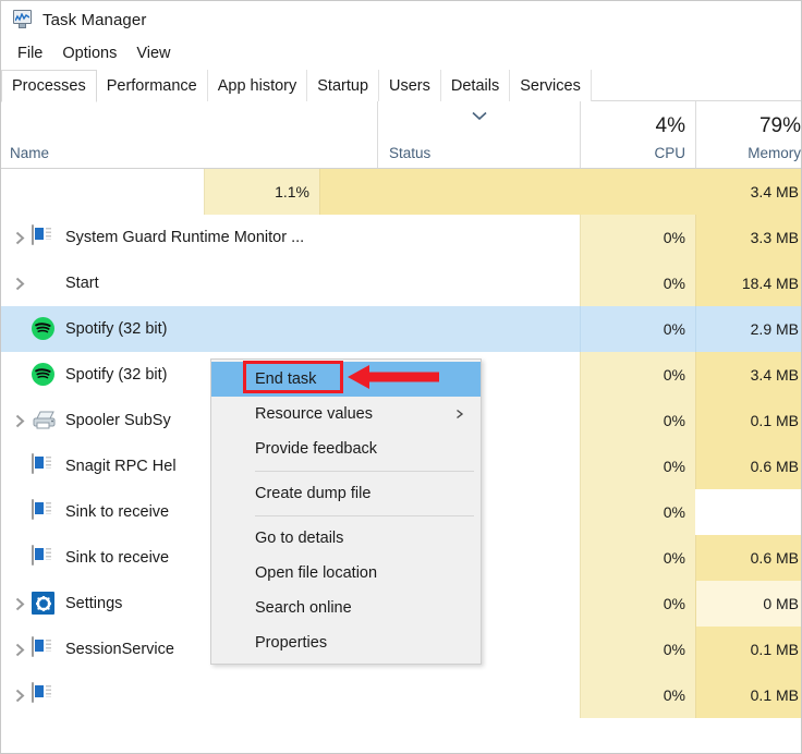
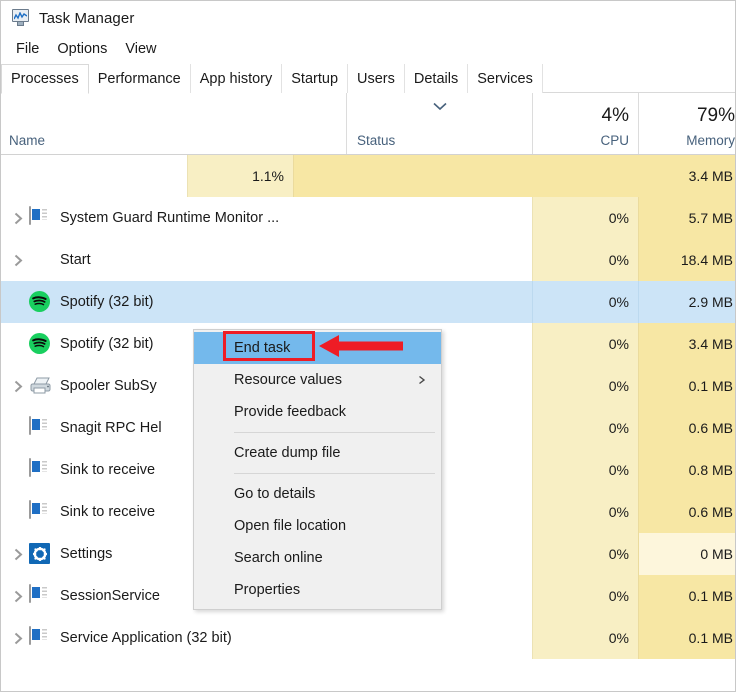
  Task Manager
  File
  Options
  View
  Processes
  Performance
  App history
  Startup
  Users
  Details
  Services
  Name
  Status
  4%
  CPU
  79%
  Memory
  1.1%
  3.4 MB
  System Guard Runtime Monitor ...
  0%
- 3.3 MB
+ 5.7 MB
  Start
  0%
  18.4 MB
  Spotify (32 bit)
  0%
  2.9 MB
  Spotify (32 bit)
  0%
  3.4 MB
  Spooler SubSy
  0%
  0.1 MB
  Snagit RPC Hel
  0%
  0.6 MB
  Sink to receive
  0%
+ 0.8 MB
  Sink to receive
  0%
  0.6 MB
  Settings
  0%
  0 MB
  SessionService
  0%
  0.1 MB
+ Service Application (32 bit)
  0%
  0.1 MB
  End task
  Resource values
  Provide feedback
  Create dump file
  Go to details
  Open file location
  Search online
  Properties
